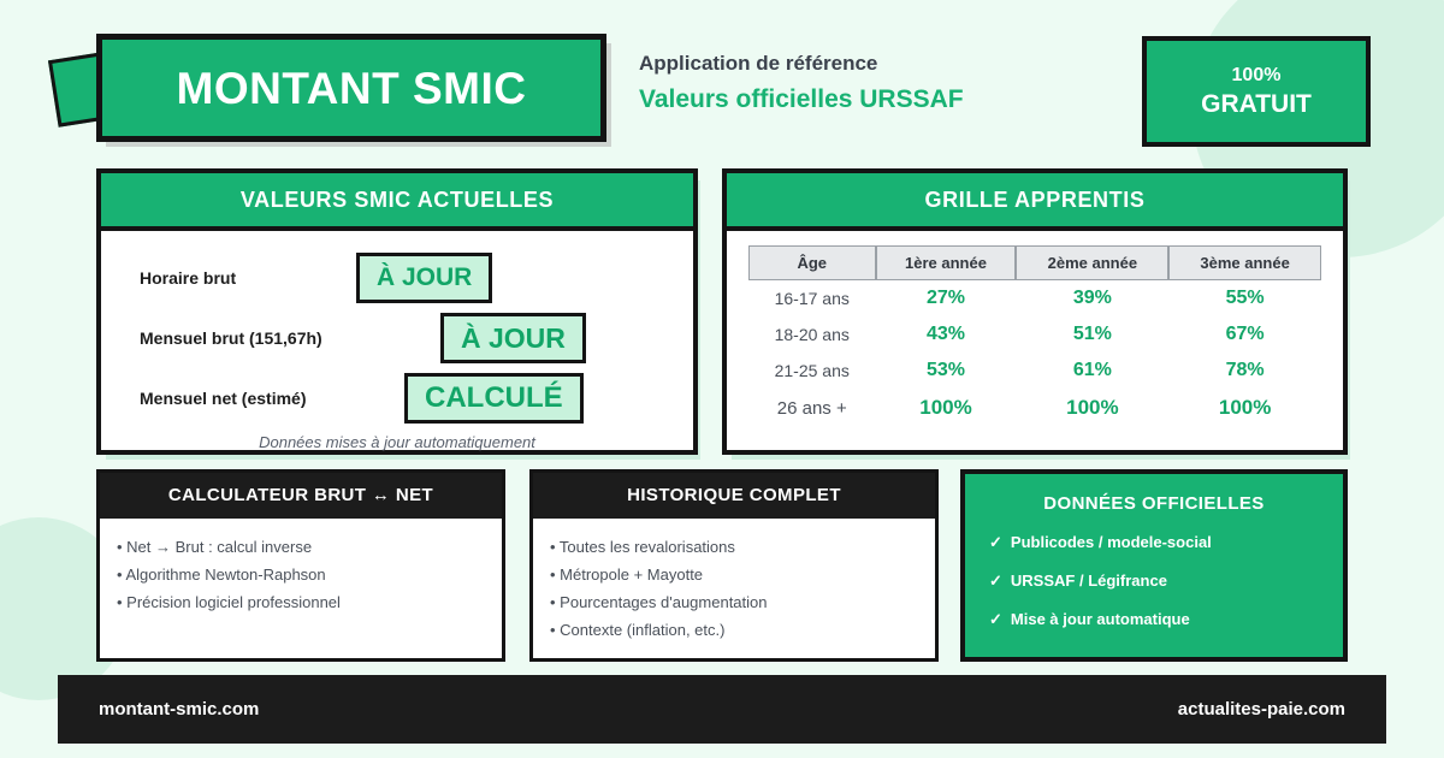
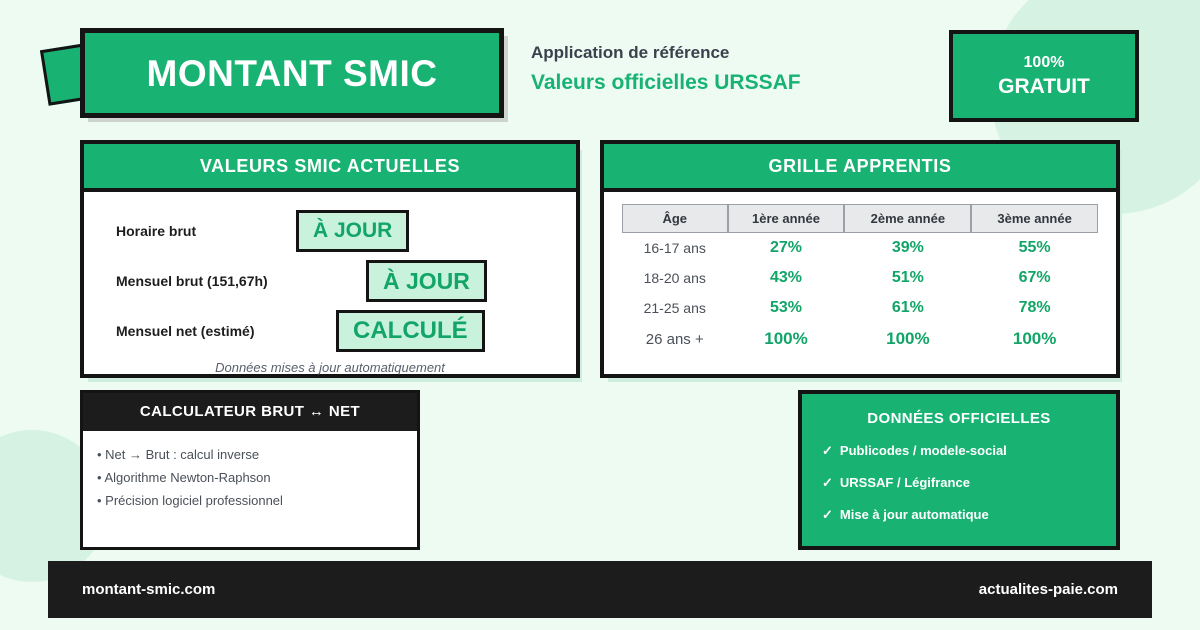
  MONTANT SMIC
  Application de référence
  Valeurs officielles URSSAF
  100%
  GRATUIT
  VALEURS SMIC ACTUELLES
  Horaire brut
  À JOUR
  Mensuel brut (151,67h)
  À JOUR
  Mensuel net (estimé)
  CALCULÉ
  Données mises à jour automatiquement
  GRILLE APPRENTIS
  Âge	1ère année	2ème année	3ème année
  16-17 ans	27%	39%	55%
  18-20 ans	43%	51%	67%
  21-25 ans	53%	61%	78%
  26 ans +	100%	100%	100%
  CALCULATEUR BRUT ↔ NET
  • Net → Brut : calcul inverse
  • Algorithme Newton-Raphson
  • Précision logiciel professionnel
- HISTORIQUE COMPLET
- • Toutes les revalorisations
- • Métropole + Mayotte
- • Pourcentages d'augmentation
- • Contexte (inflation, etc.)
  DONNÉES OFFICIELLES
  ✓ Publicodes / modele-social
  ✓ URSSAF / Légifrance
  ✓ Mise à jour automatique
  montant-smic.com
  actualites-paie.com
